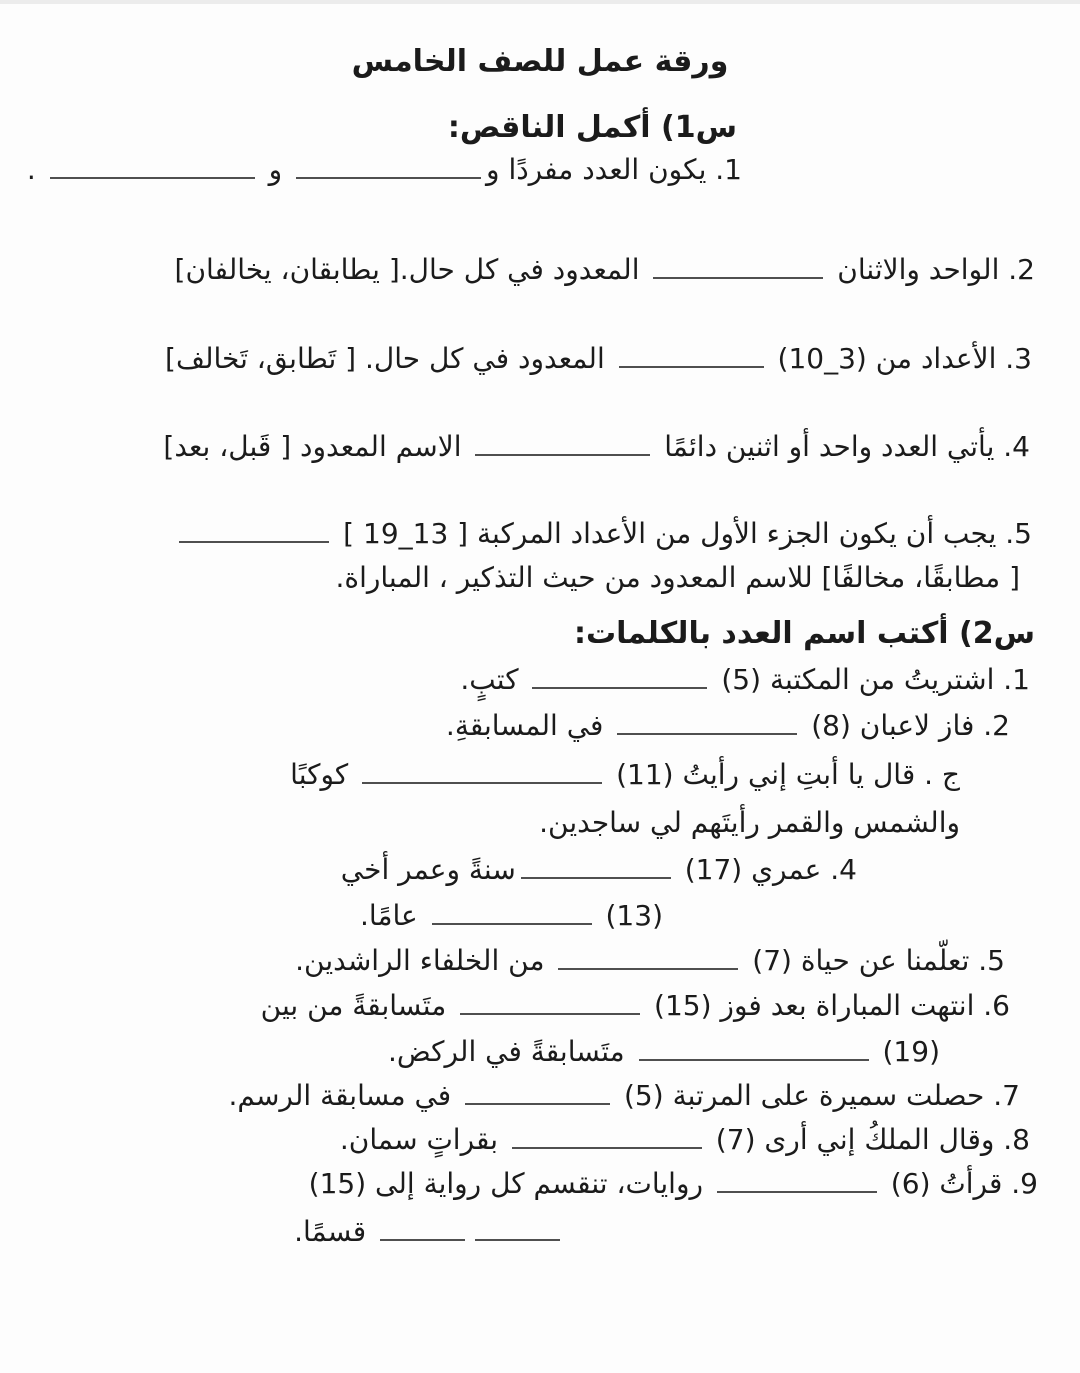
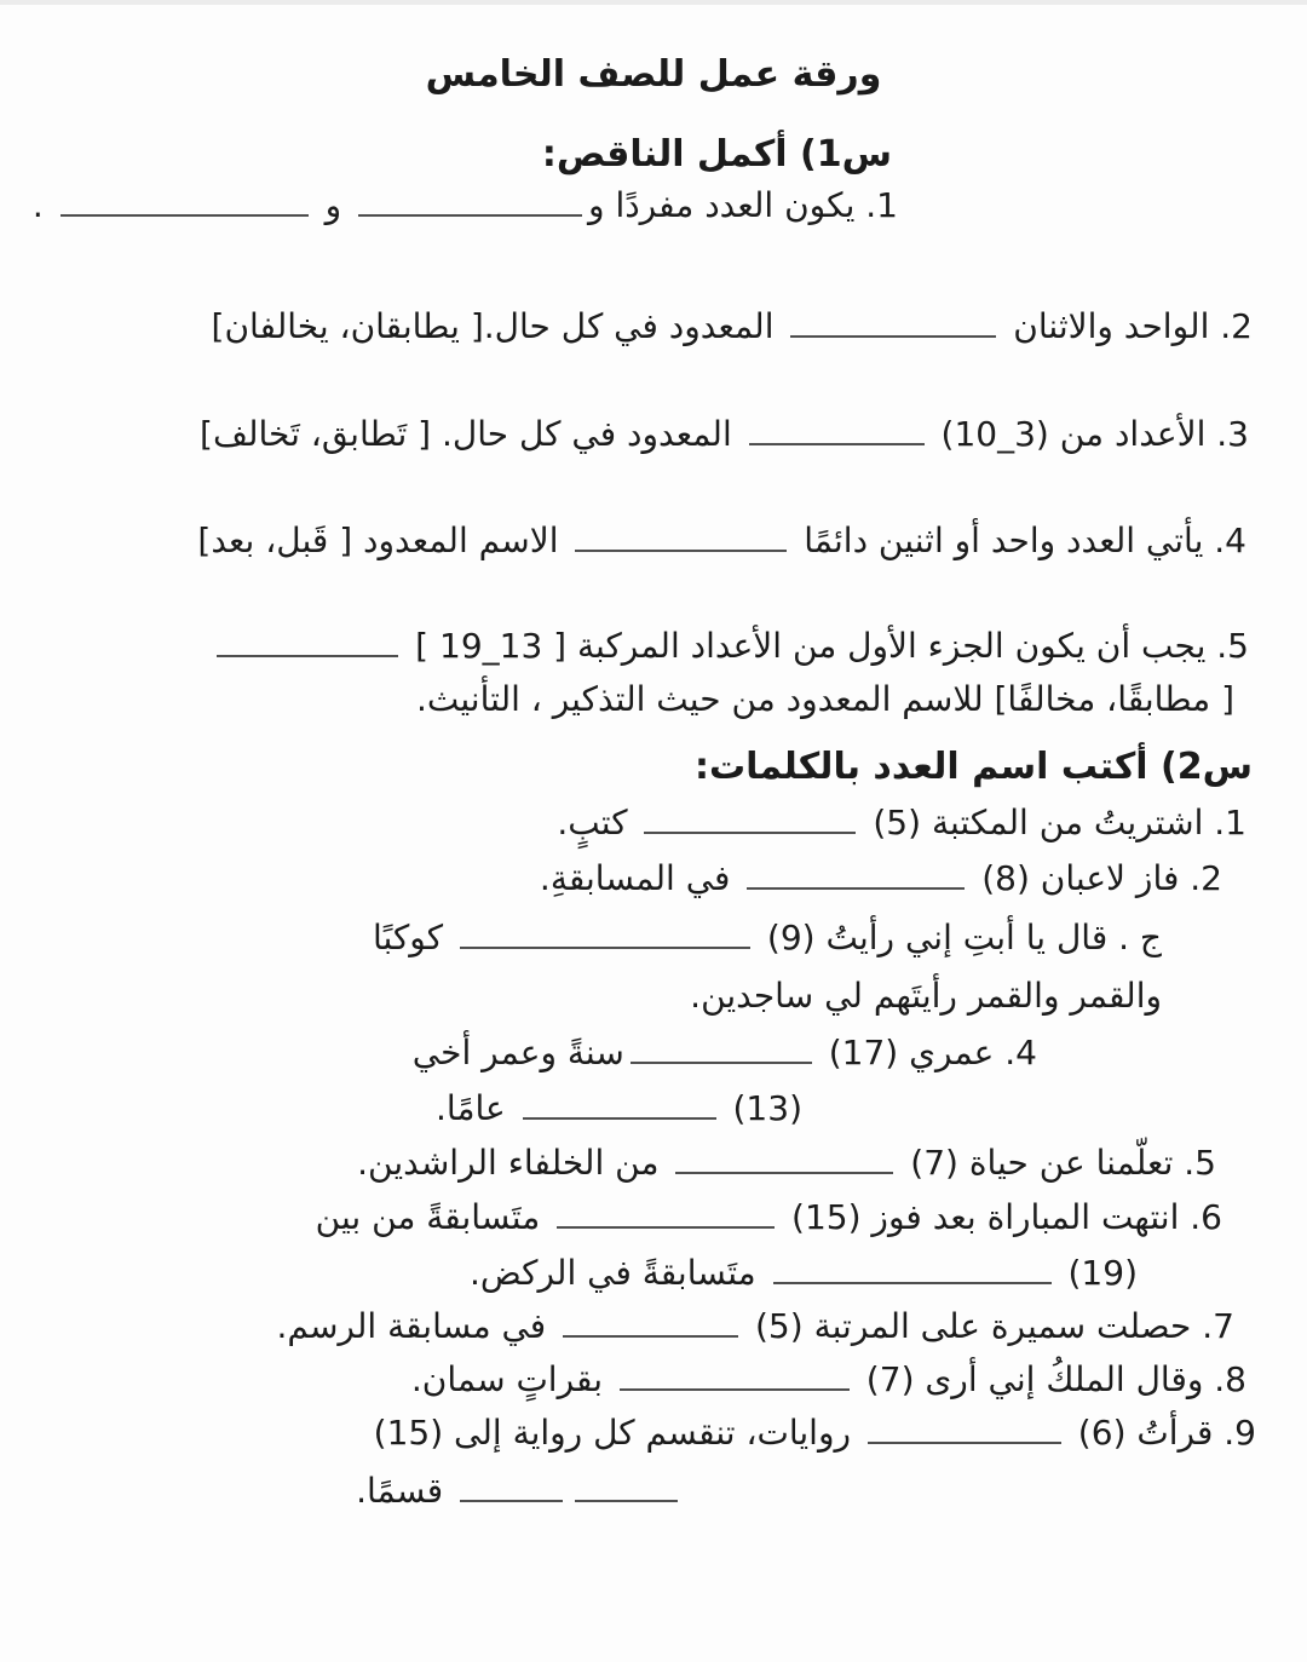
  ورقة عمل للصف الخامس
  س1) أكمل الناقص:
  1. يكون العدد مفردًا و و .
  2. الواحد والاثنان المعدود في كل حال.[ يطابقان، يخالفان]
  3. الأعداد من (3_10) المعدود في كل حال. [ تَطابق، تَخالف]
  4. يأتي العدد واحد أو اثنين دائمًا الاسم المعدود [ قَبل، بعد]
  5. يجب أن يكون الجزء الأول من الأعداد المركبة [ 13_19 ]
- [ مطابقًا، مخالفًا] للاسم المعدود من حيث التذكير ، المباراة.
+ [ مطابقًا، مخالفًا] للاسم المعدود من حيث التذكير ، التأنيث.
  س2) أكتب اسم العدد بالكلمات:
  1. اشتريتُ من المكتبة (5) كتبٍ.
  2. فاز لاعبان (8) في المسابقةِ.
- ج . قال يا أبتِ إني رأيتُ (11) كوكبًا
+ ج . قال يا أبتِ إني رأيتُ (9) كوكبًا
- والشمس والقمر رأيتَهم لي ساجدين.
+ والقمر والقمر رأيتَهم لي ساجدين.
  4. عمري (17) سنةً وعمر أخي
  (13) عامًا.
  5. تعلّمنا عن حياة (7) من الخلفاء الراشدين.
  6. انتهت المباراة بعد فوز (15) متَسابقةً من بين
  (19) متَسابقةً في الركض.
  7. حصلت سميرة على المرتبة (5) في مسابقة الرسم.
  8. وقال الملكُ إني أرى (7) بقراتٍ سمان.
  9. قرأتُ (6) روايات، تنقسم كل رواية إلى (15)
  قسمًا.
